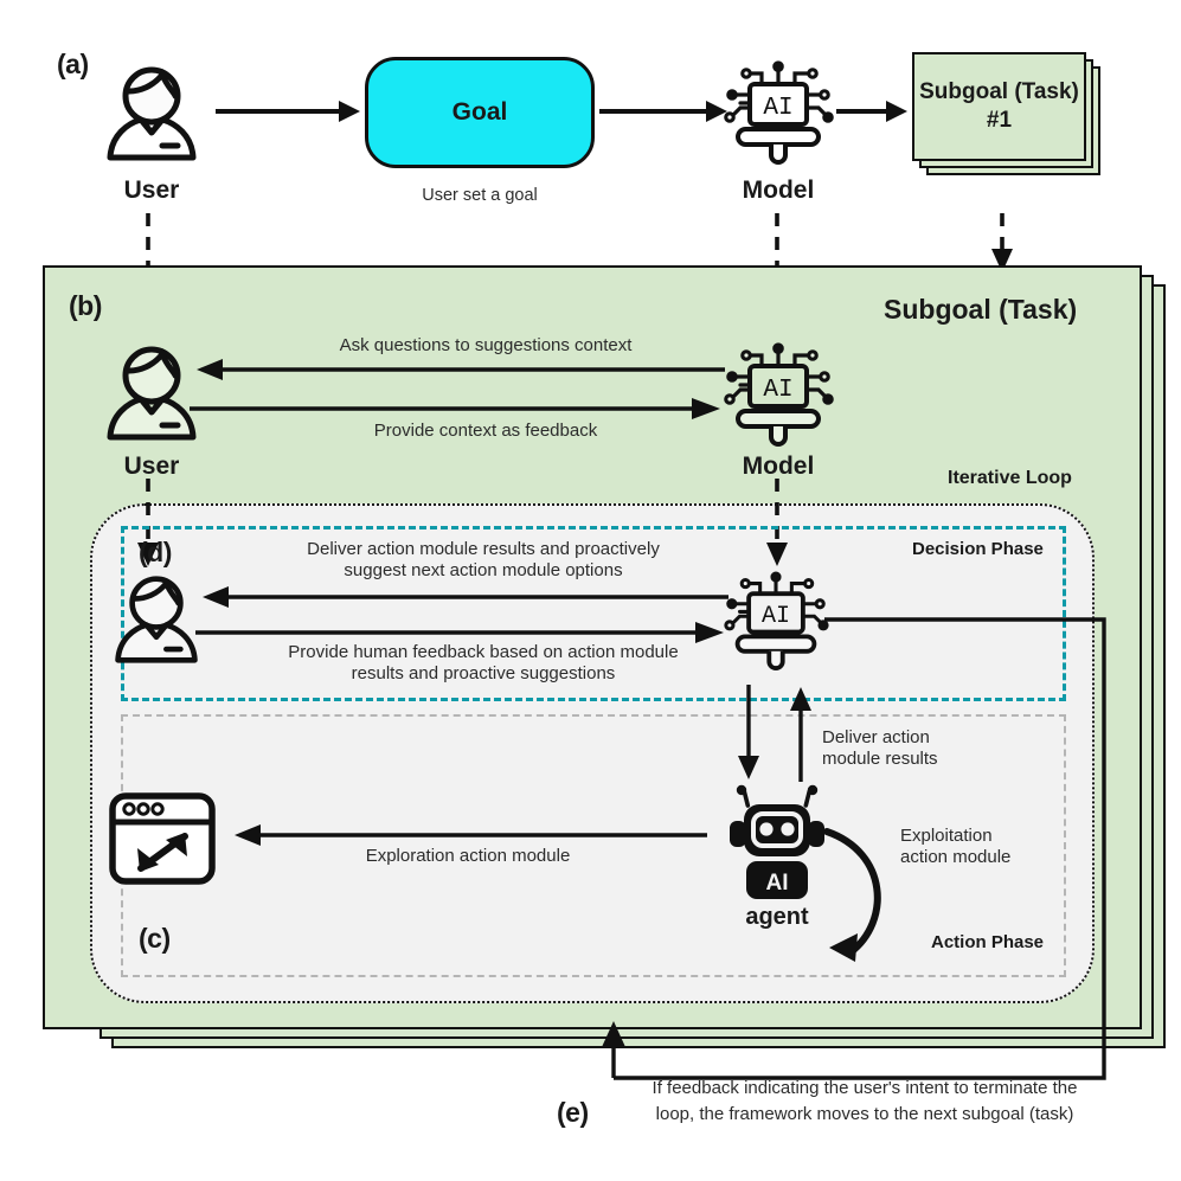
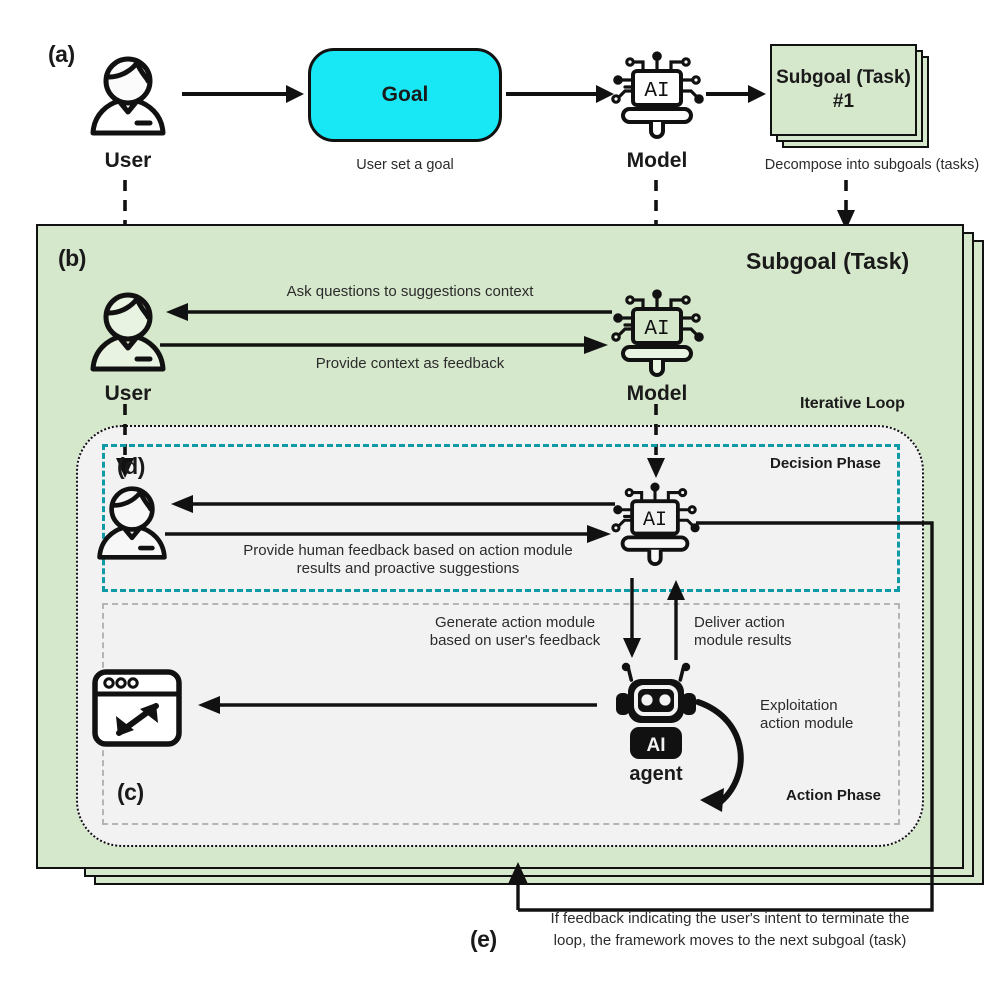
  (a)
  User
  Goal
  User set a goal
  AI
  Model
  Subgoal (Task)
  #1
+ Decompose into subgoals (tasks)
  (b)
  Subgoal (Task)
  User
  AI
  Model
  Ask questions to suggestions context
  Provide context as feedback
  Iterative Loop
  (d)
  Decision Phase
  AI
- Deliver action module results and proactively
- suggest next action module options
  Provide human feedback based on action module
  results and proactive suggestions
  (c)
  Action Phase
+ Generate action module
+ based on user's feedback
  Deliver action
  module results
- Exploration action module
  AI
  agent
  Exploitation
  action module
  (e)
  If feedback indicating the user's intent to terminate the
  loop, the framework moves to the next subgoal (task)
